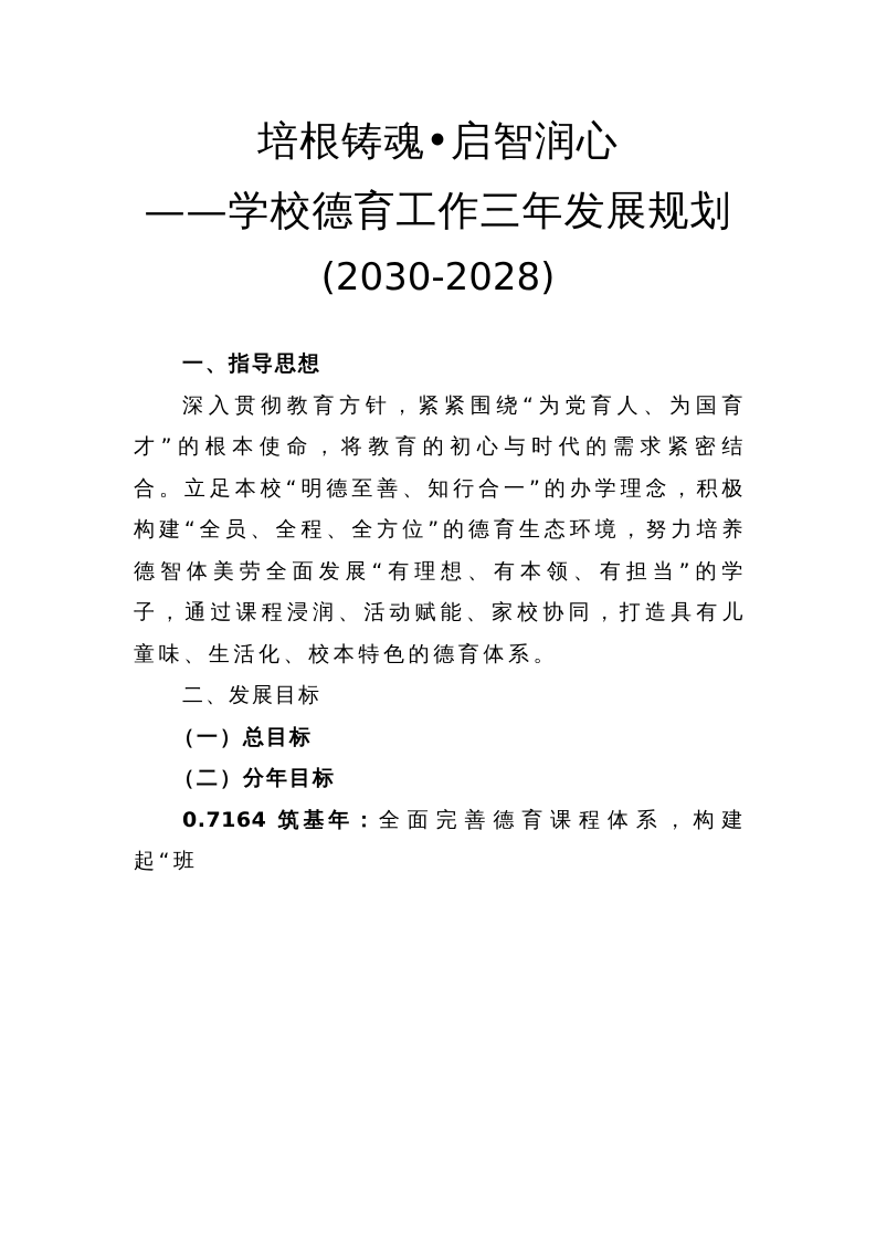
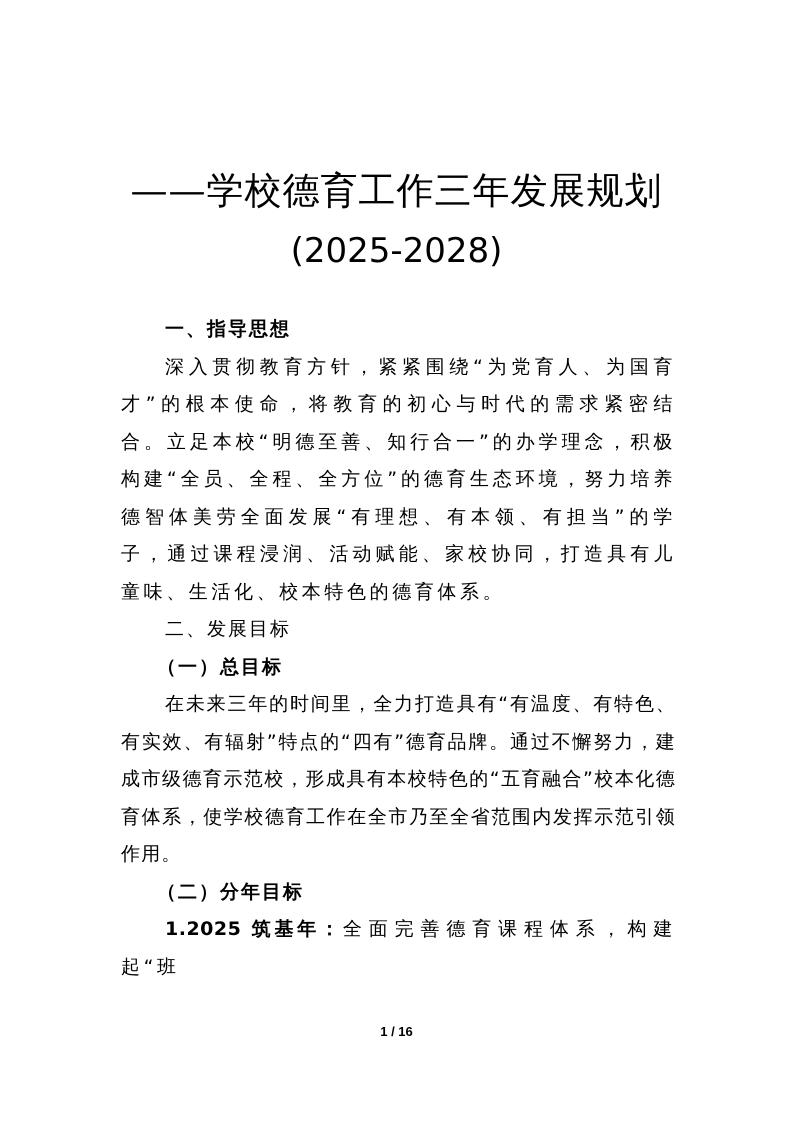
- 培根铸魂•启智润心
  ——学校德育工作三年发展规划
- (2030-2028)
+ (2025-2028)
  一、指导思想
  深入贯彻教育方针，紧紧围绕“为党育人、为国育才”的根本使命，将教育的初心与时代的需求紧密结合。立足本校“明德至善、知行合一”的办学理念，积极构建“全员、全程、全方位”的德育生态环境，努力培养德智体美劳全面发展“有理想、有本领、有担当”的学子，通过课程浸润、活动赋能、家校协同，打造具有儿童味、生活化、校本特色的德育体系。
  二、发展目标
  （一）总目标
+ 在未来三年的时间里，全力打造具有“有温度、有特色、有实效、有辐射”特点的“四有”德育品牌。通过不懈努力，建成市级德育示范校，形成具有本校特色的“五育融合”校本化德育体系，使学校德育工作在全市乃至全省范围内发挥示范引领作用。
  （二）分年目标
- 0.7164 筑基年：全面完善德育课程体系，构建起“班
+ 1.2025 筑基年：全面完善德育课程体系，构建起“班
+ 1 / 16
